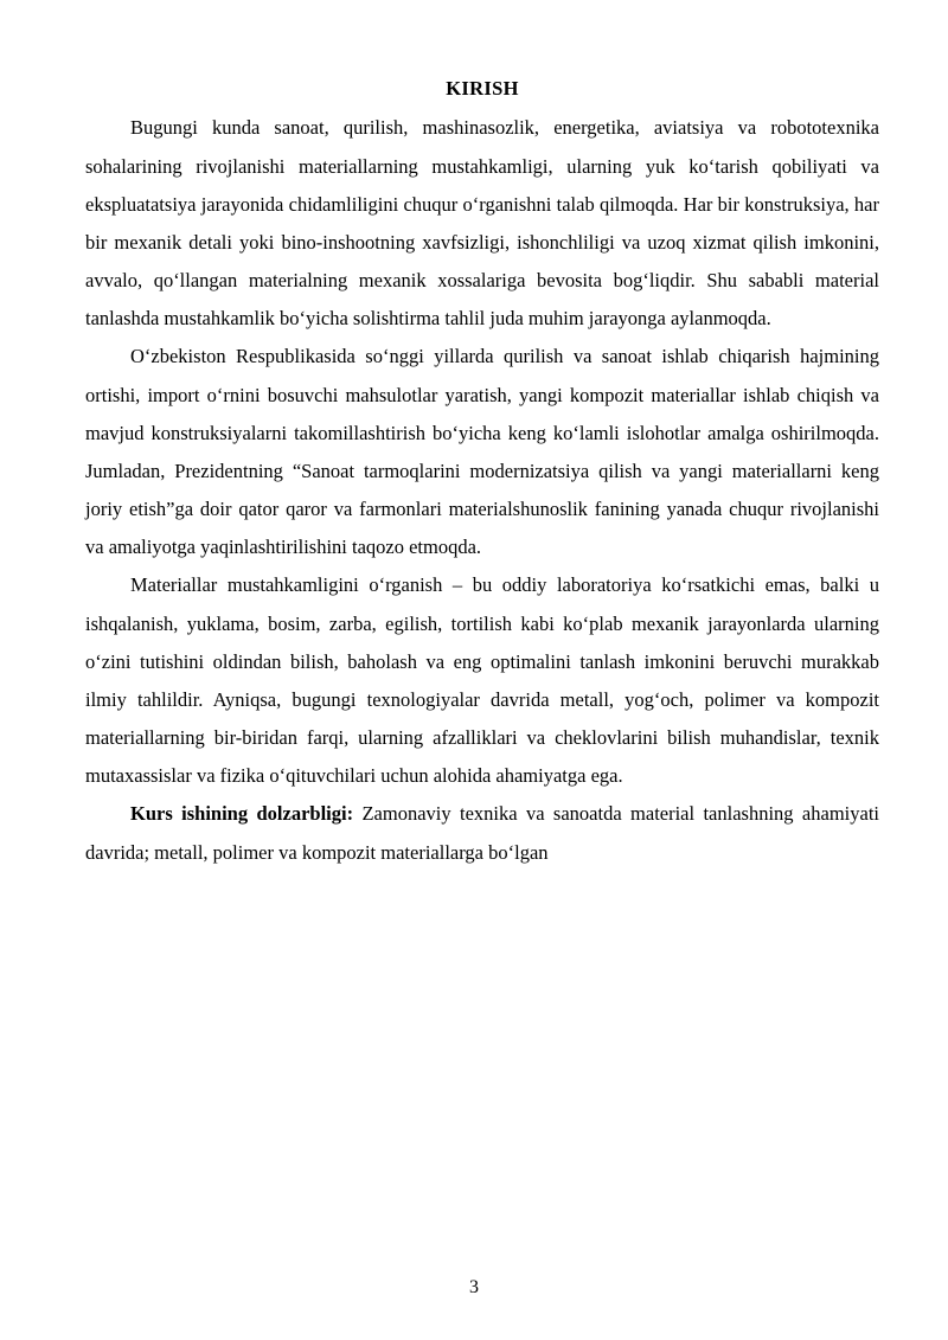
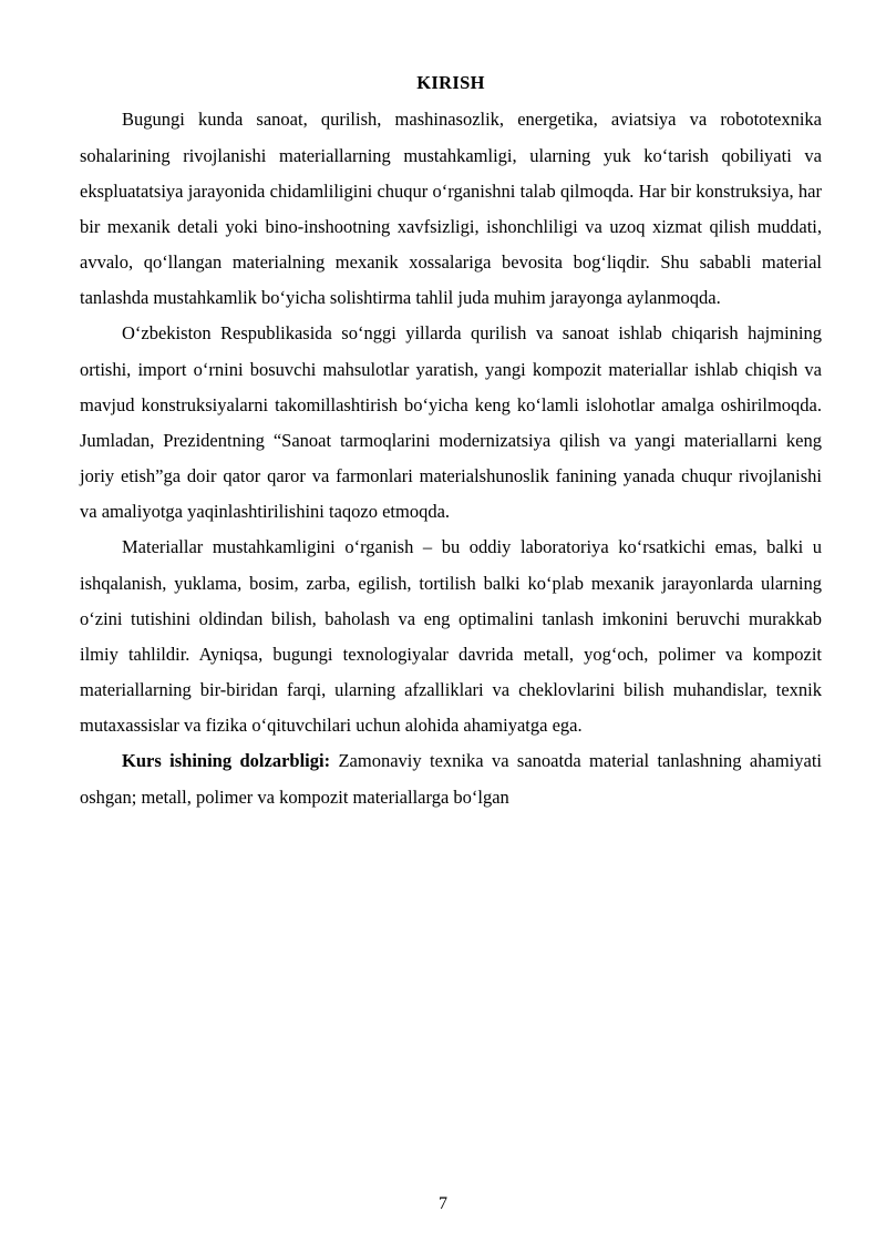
  KIRISH
- Bugungi kunda sanoat, qurilish, mashinasozlik, energetika, aviatsiya va robototexnika sohalarining rivojlanishi materiallarning mustahkamligi, ularning yuk ko‘tarish qobiliyati va ekspluatatsiya jarayonida chidamliligini chuqur o‘rganishni talab qilmoqda. Har bir konstruksiya, har bir mexanik detali yoki bino-inshootning xavfsizligi, ishonchliligi va uzoq xizmat qilish imkonini, avvalo, qo‘llangan materialning mexanik xossalariga bevosita bog‘liqdir. Shu sababli material tanlashda mustahkamlik bo‘yicha solishtirma tahlil juda muhim jarayonga aylanmoqda.
+ Bugungi kunda sanoat, qurilish, mashinasozlik, energetika, aviatsiya va robototexnika sohalarining rivojlanishi materiallarning mustahkamligi, ularning yuk ko‘tarish qobiliyati va ekspluatatsiya jarayonida chidamliligini chuqur o‘rganishni talab qilmoqda. Har bir konstruksiya, har bir mexanik detali yoki bino-inshootning xavfsizligi, ishonchliligi va uzoq xizmat qilish muddati, avvalo, qo‘llangan materialning mexanik xossalariga bevosita bog‘liqdir. Shu sababli material tanlashda mustahkamlik bo‘yicha solishtirma tahlil juda muhim jarayonga aylanmoqda.
  O‘zbekiston Respublikasida so‘nggi yillarda qurilish va sanoat ishlab chiqarish hajmining ortishi, import o‘rnini bosuvchi mahsulotlar yaratish, yangi kompozit materiallar ishlab chiqish va mavjud konstruksiyalarni takomillashtirish bo‘yicha keng ko‘lamli islohotlar amalga oshirilmoqda. Jumladan, Prezidentning “Sanoat tarmoqlarini modernizatsiya qilish va yangi materiallarni keng joriy etish”ga doir qator qaror va farmonlari materialshunoslik fanining yanada chuqur rivojlanishi va amaliyotga yaqinlashtirilishini taqozo etmoqda.
- Materiallar mustahkamligini o‘rganish – bu oddiy laboratoriya ko‘rsatkichi emas, balki u ishqalanish, yuklama, bosim, zarba, egilish, tortilish kabi ko‘plab mexanik jarayonlarda ularning o‘zini tutishini oldindan bilish, baholash va eng optimalini tanlash imkonini beruvchi murakkab ilmiy tahlildir. Ayniqsa, bugungi texnologiyalar davrida metall, yog‘och, polimer va kompozit materiallarning bir-biridan farqi, ularning afzalliklari va cheklovlarini bilish muhandislar, texnik mutaxassislar va fizika o‘qituvchilari uchun alohida ahamiyatga ega.
+ Materiallar mustahkamligini o‘rganish – bu oddiy laboratoriya ko‘rsatkichi emas, balki u ishqalanish, yuklama, bosim, zarba, egilish, tortilish balki ko‘plab mexanik jarayonlarda ularning o‘zini tutishini oldindan bilish, baholash va eng optimalini tanlash imkonini beruvchi murakkab ilmiy tahlildir. Ayniqsa, bugungi texnologiyalar davrida metall, yog‘och, polimer va kompozit materiallarning bir-biridan farqi, ularning afzalliklari va cheklovlarini bilish muhandislar, texnik mutaxassislar va fizika o‘qituvchilari uchun alohida ahamiyatga ega.
- Kurs ishining dolzarbligi: Zamonaviy texnika va sanoatda material tanlashning ahamiyati davrida; metall, polimer va kompozit materiallarga bo‘lgan
+ Kurs ishining dolzarbligi: Zamonaviy texnika va sanoatda material tanlashning ahamiyati oshgan; metall, polimer va kompozit materiallarga bo‘lgan
- 3
+ 7
